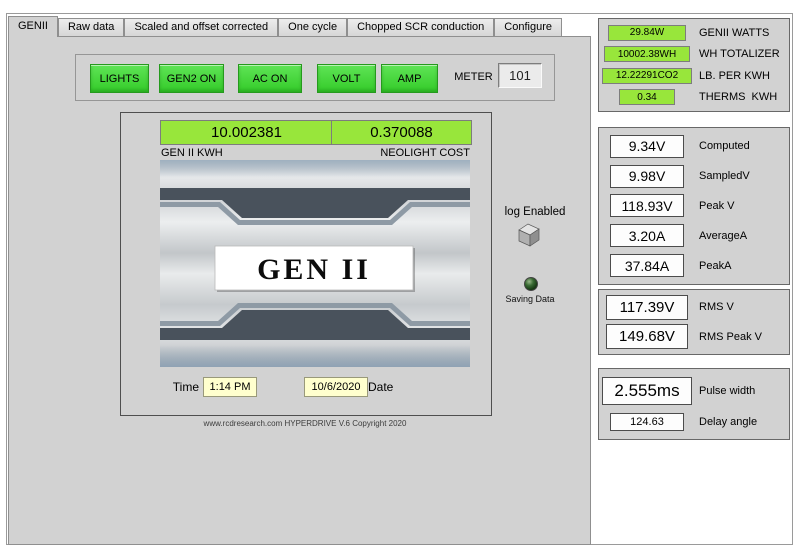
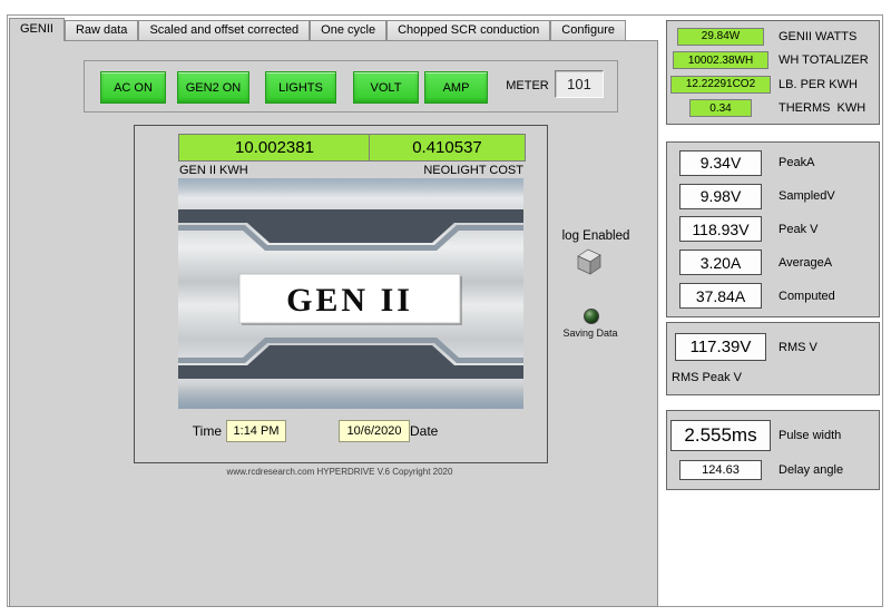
  GENII
  Raw data
  Scaled and offset corrected
  One cycle
  Chopped SCR conduction
  Configure
- LIGHTS
+ AC ON
  GEN2 ON
- AC ON
+ LIGHTS
  VOLT
  AMP
  METER
  101
  10.002381
- 0.370088
+ 0.410537
  GEN II KWH
  NEOLIGHT COST
  GEN II
  Time
  1:14 PM
  10/6/2020
  Date
  www.rcdresearch.com HYPERDRIVE V.6 Copyright 2020
  log Enabled
  Saving Data
  29.84W
  GENII WATTS
  10002.38WH
  WH TOTALIZER
  12.22291CO2
  LB. PER KWH
  0.34
  THERMS KWH
  9.34V
- Computed
+ PeakA
  9.98V
  SampledV
  118.93V
  Peak V
  3.20A
  AverageA
  37.84A
- PeakA
+ Computed
  117.39V
  RMS V
- 149.68V
  RMS Peak V
  2.555ms
  Pulse width
  124.63
  Delay angle
